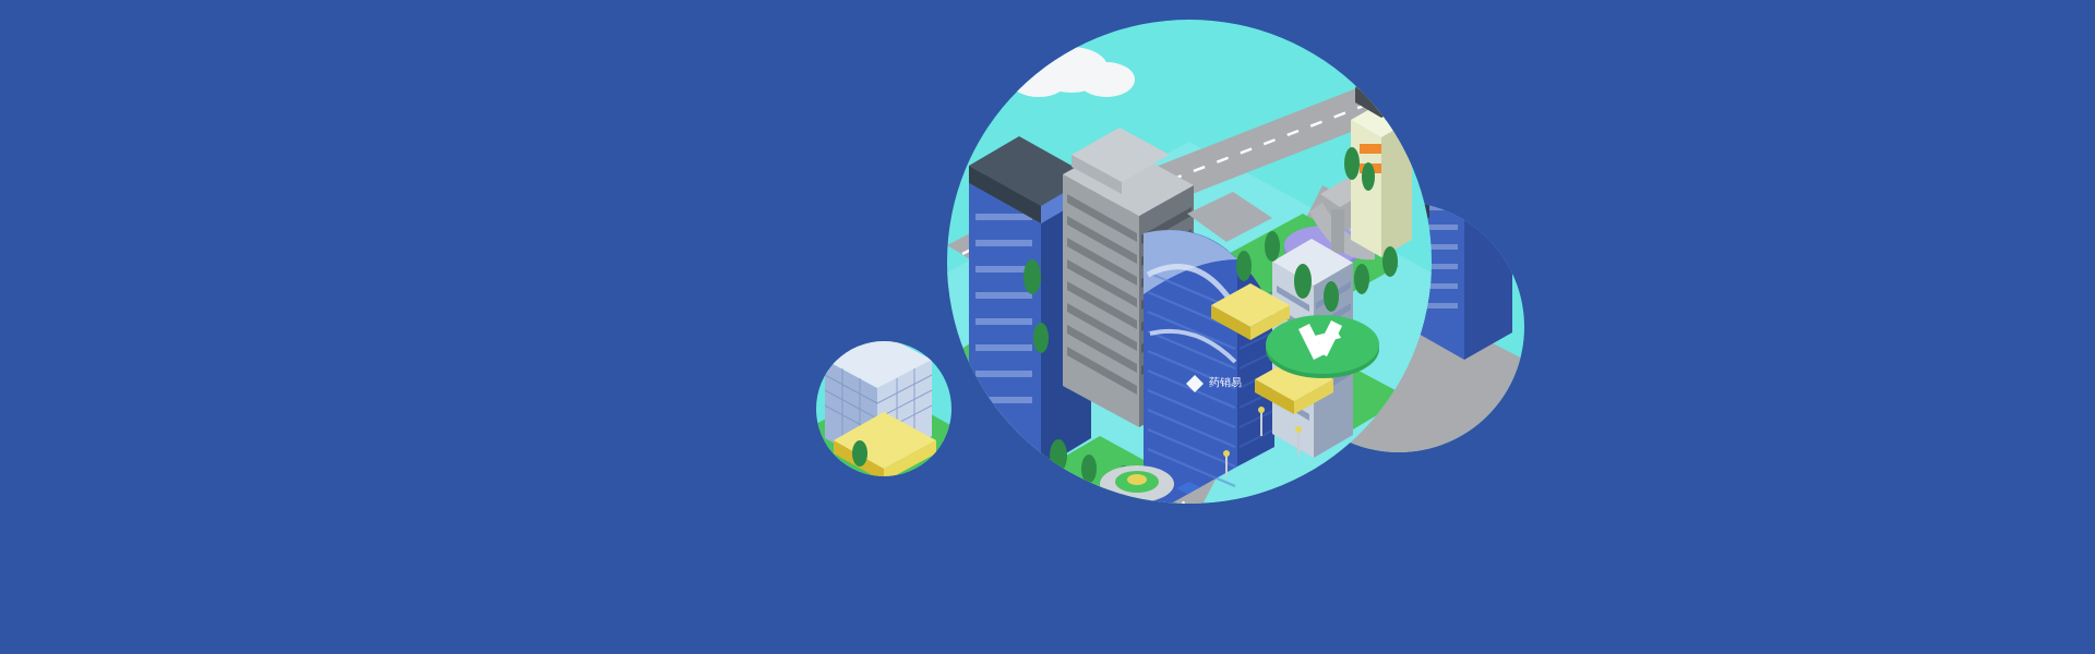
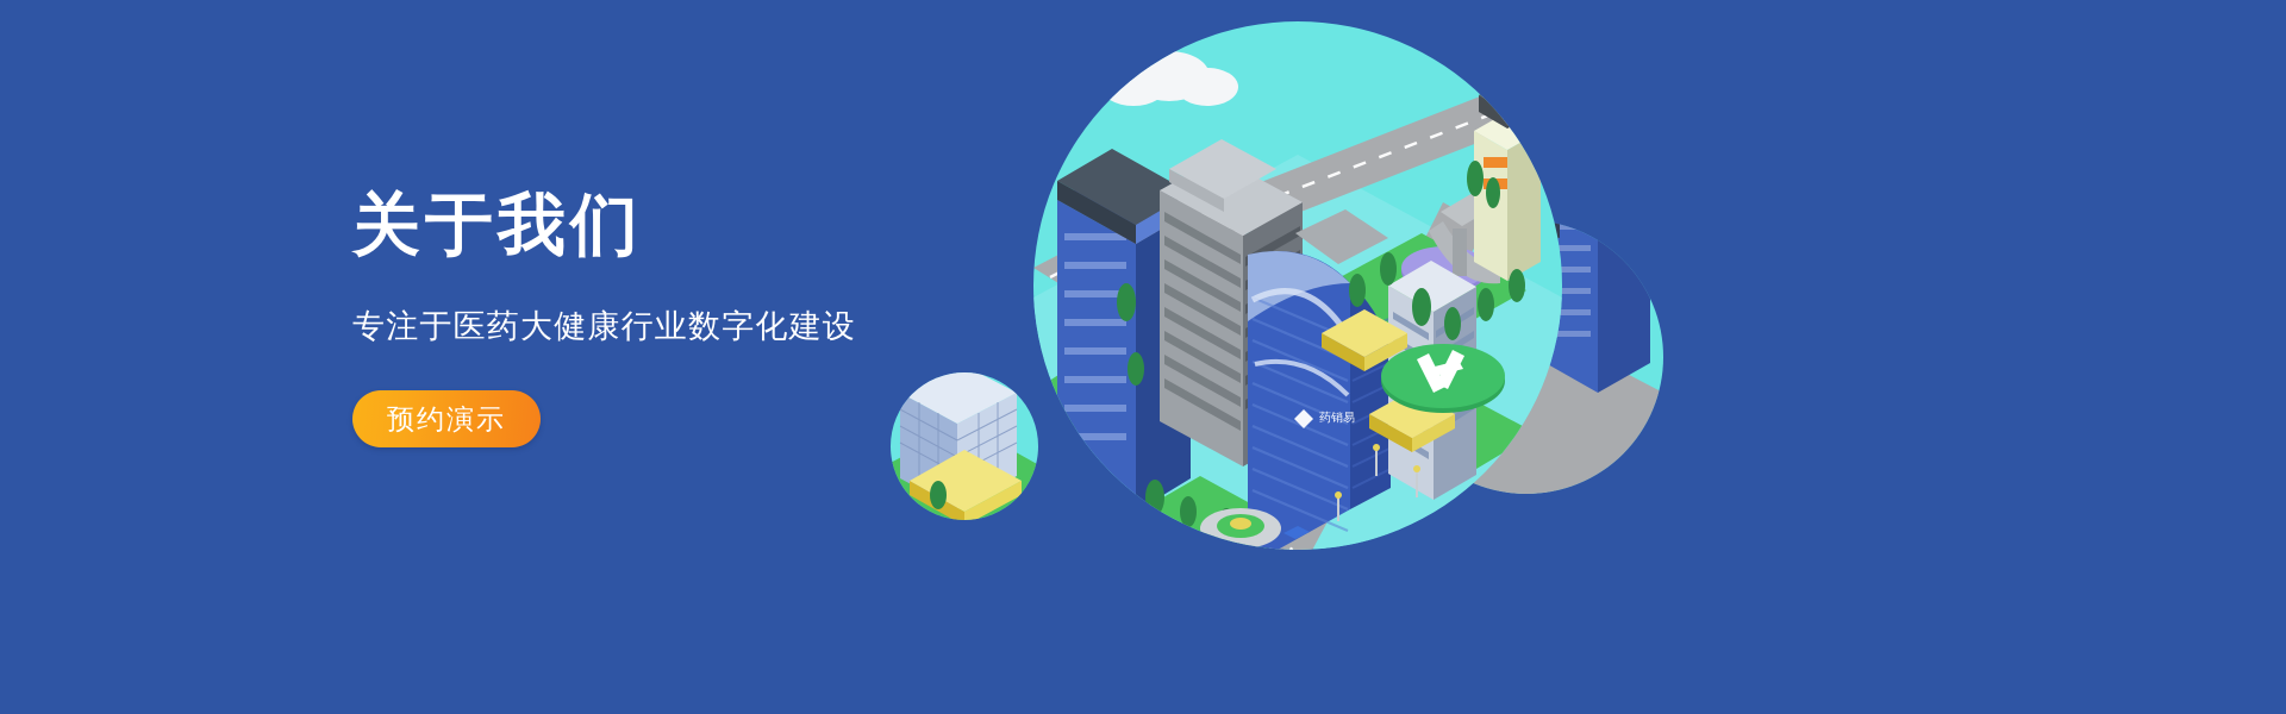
+ 关于我们
+ 专注于医药大健康行业数字化建设
+ 预约演示
  药销易
